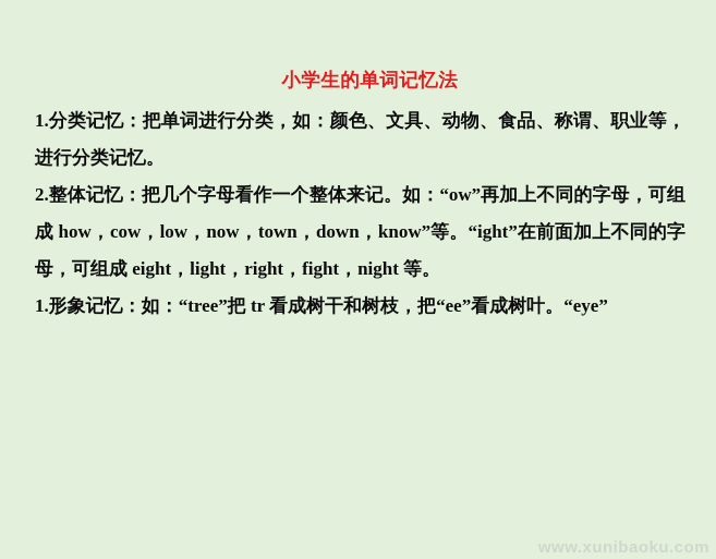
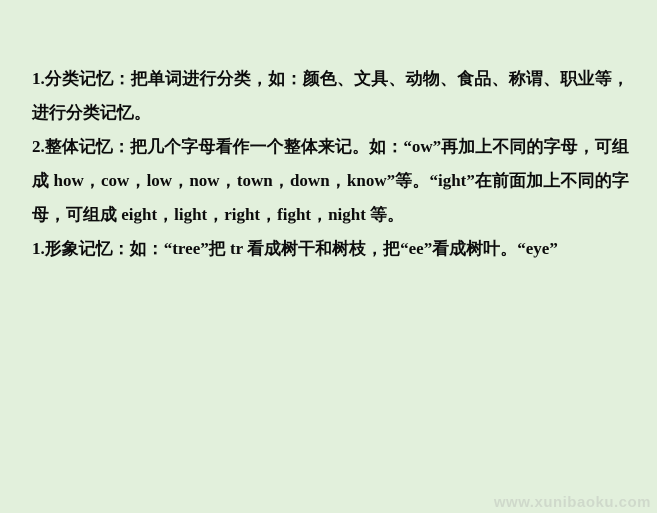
- 小学生的单词记忆法
  1.分类记忆：把单词进行分类，如：颜色、文具、动物、食品、称谓、职业等，进行分类记忆。
  2.整体记忆：把几个字母看作一个整体来记。如：“ow”再加上不同的字母，可组成 how，cow，low，now，town，down，know”等。“ight”在前面加上不同的字母，可组成 eight，light，right，fight，night 等。
  1.形象记忆：如：“tree”把 tr 看成树干和树枝，把“ee”看成树叶。“eye”
